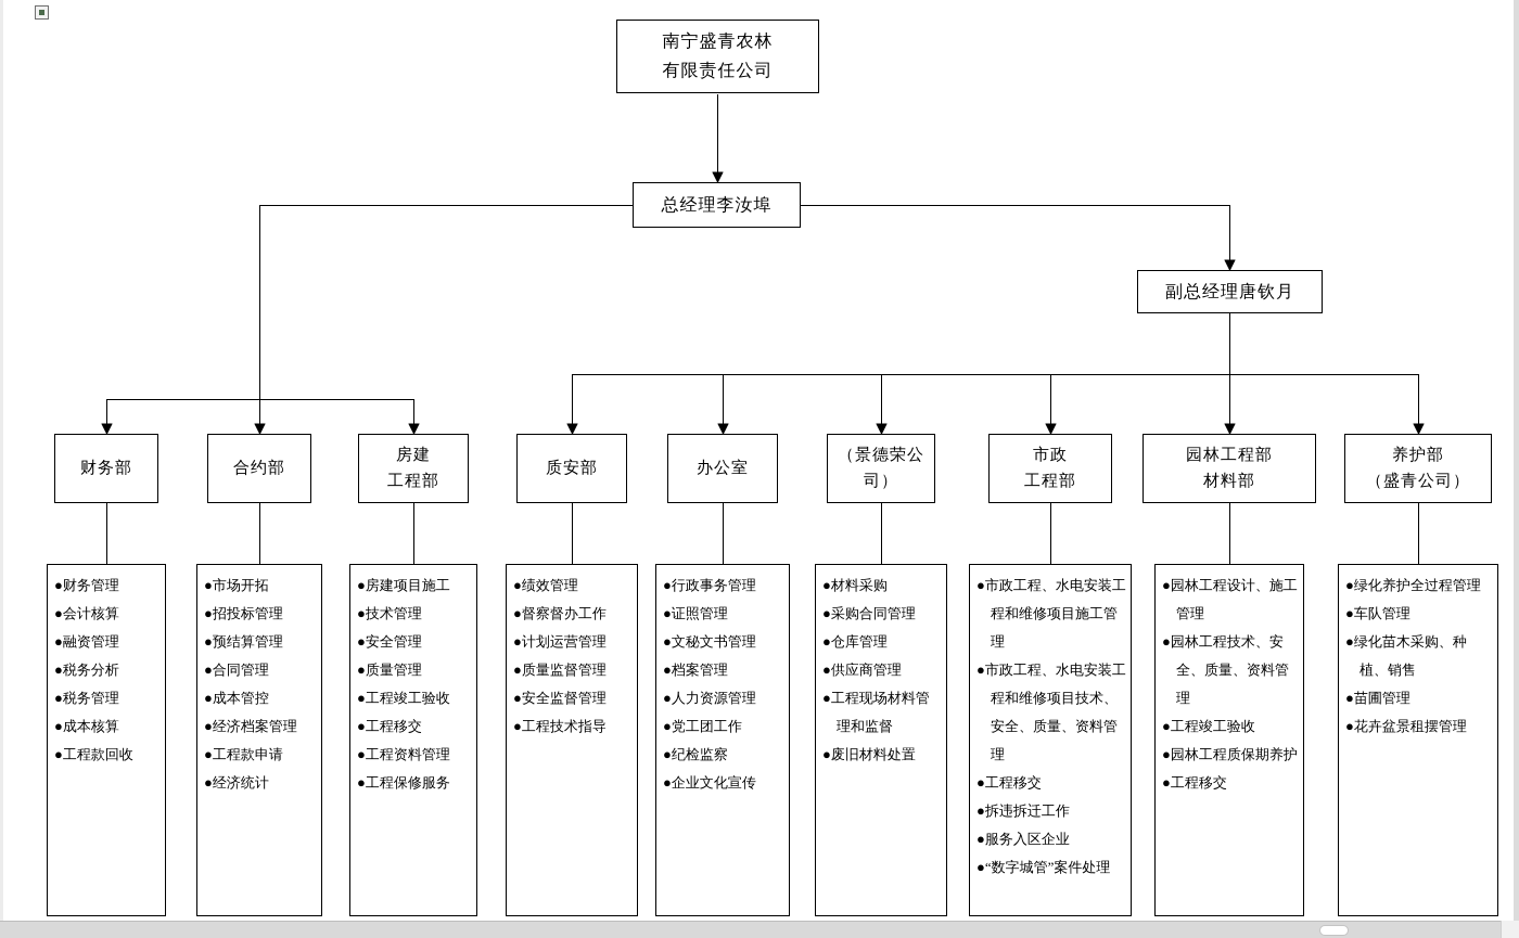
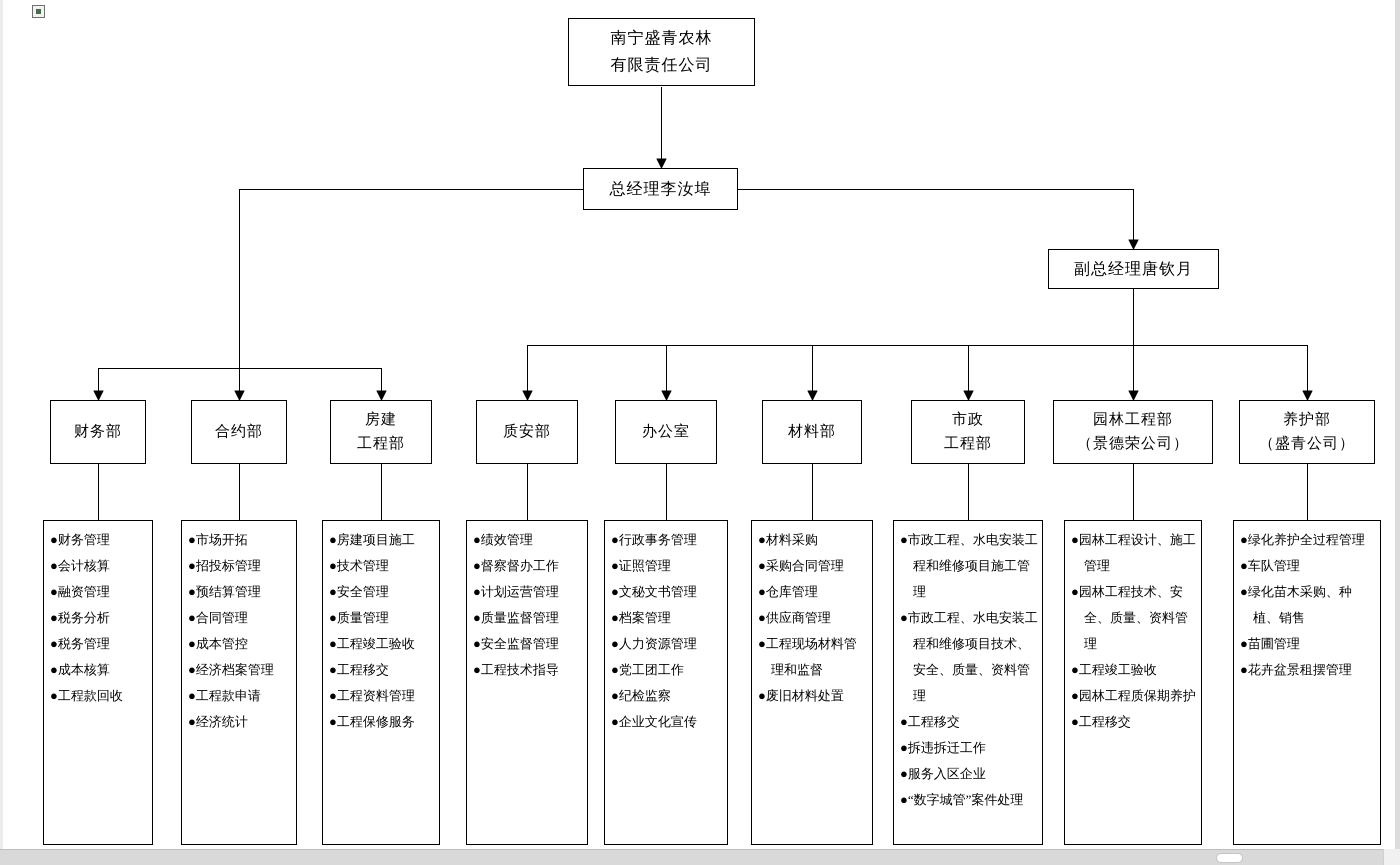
  南宁盛青农林
  有限责任公司
  总经理李汝埠
  副总经理唐钦月
  财务部
  ●财务管理
  ●会计核算
  ●融资管理
  ●税务分析
  ●税务管理
  ●成本核算
  ●工程款回收
  合约部
  ●市场开拓
  ●招投标管理
  ●预结算管理
  ●合同管理
  ●成本管控
  ●经济档案管理
  ●工程款申请
  ●经济统计
  房建
  工程部
  ●房建项目施工
  ●技术管理
  ●安全管理
  ●质量管理
  ●工程竣工验收
  ●工程移交
  ●工程资料管理
  ●工程保修服务
  质安部
  ●绩效管理
  ●督察督办工作
  ●计划运营管理
  ●质量监督管理
  ●安全监督管理
  ●工程技术指导
  办公室
  ●行政事务管理
  ●证照管理
  ●文秘文书管理
  ●档案管理
  ●人力资源管理
  ●党工团工作
  ●纪检监察
  ●企业文化宣传
- （景德荣公司）
+ 材料部
  ●材料采购
  ●采购合同管理
  ●仓库管理
  ●供应商管理
  ●工程现场材料管理和监督
  ●废旧材料处置
  市政
  工程部
  ●市政工程、水电安装工程和维修项目施工管理
  ●市政工程、水电安装工程和维修项目技术、安全、质量、资料管理
  ●工程移交
  ●拆违拆迁工作
  ●服务入区企业
  ●“数字城管”案件处理
  园林工程部
- 材料部
+ （景德荣公司）
  ●园林工程设计、施工管理
  ●园林工程技术、安全、质量、资料管理
  ●工程竣工验收
  ●园林工程质保期养护
  ●工程移交
  养护部
  （盛青公司）
  ●绿化养护全过程管理
  ●车队管理
  ●绿化苗木采购、种植、销售
  ●苗圃管理
  ●花卉盆景租摆管理
